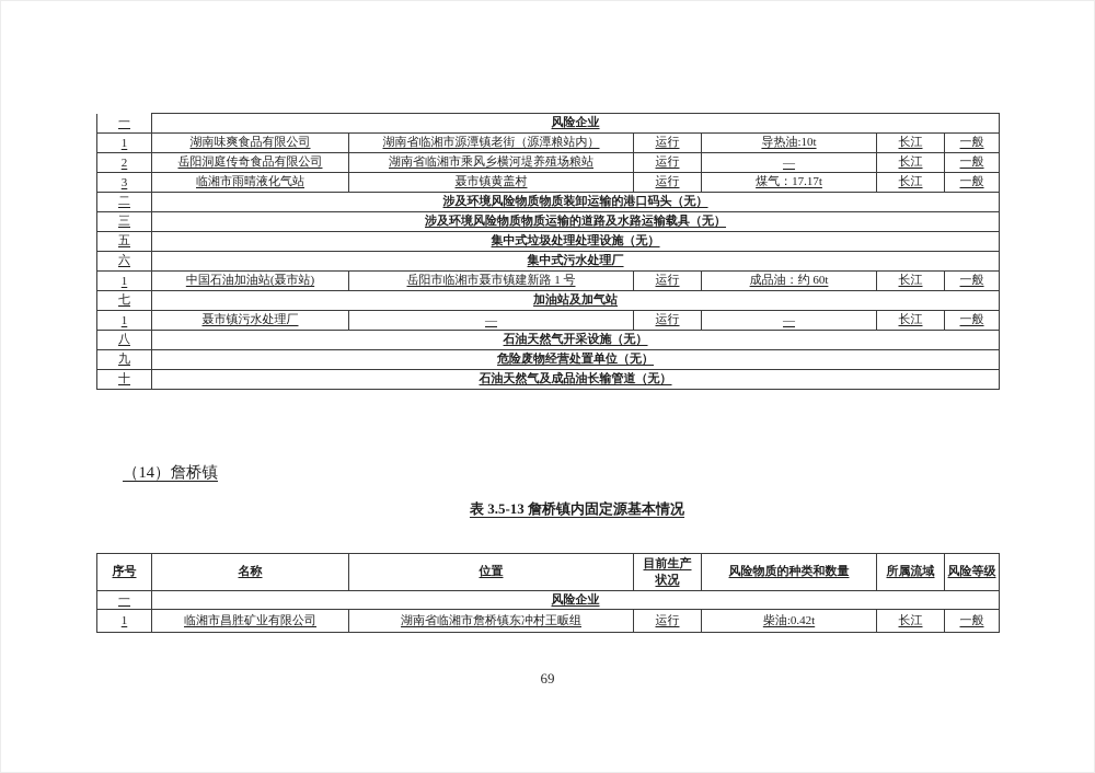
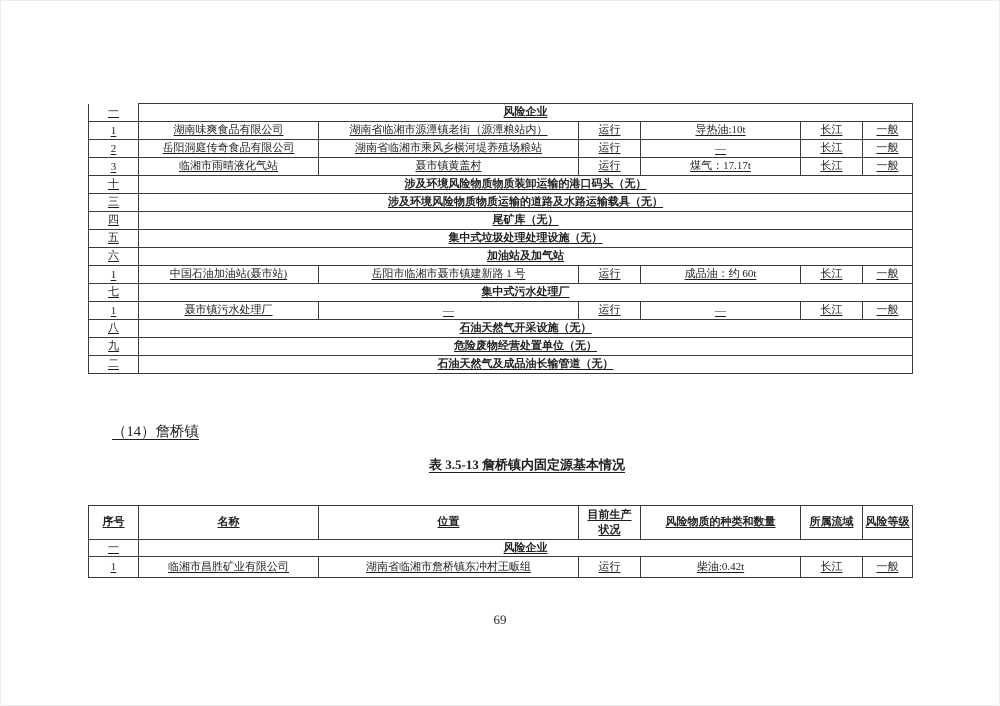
  一	风险企业
  1	湖南味爽食品有限公司	湖南省临湘市源潭镇老街（源潭粮站内）	运行	导热油:10t	长江	一般
  2	岳阳洞庭传奇食品有限公司	湖南省临湘市乘风乡横河堤养殖场粮站	运行	—	长江	一般
  3	临湘市雨晴液化气站	聂市镇黄盖村	运行	煤气：17.17t	长江	一般
- 二	涉及环境风险物质物质装卸运输的港口码头（无）
+ 十	涉及环境风险物质物质装卸运输的港口码头（无）
  三	涉及环境风险物质物质运输的道路及水路运输载具（无）
+ 四	尾矿库（无）
  五	集中式垃圾处理处理设施（无）
- 六	集中式污水处理厂
+ 六	加油站及加气站
  1	中国石油加油站(聂市站)	岳阳市临湘市聂市镇建新路 1 号	运行	成品油：约 60t	长江	一般
- 七	加油站及加气站
+ 七	集中式污水处理厂
  1	聂市镇污水处理厂	—	运行	—	长江	一般
  八	石油天然气开采设施（无）
  九	危险废物经营处置单位（无）
- 十	石油天然气及成品油长输管道（无）
+ 二	石油天然气及成品油长输管道（无）
  （14）詹桥镇
  表 3.5-13 詹桥镇内固定源基本情况
  序号	名称	位置	目前生产 状况	风险物质的种类和数量	所属流域	风险等级
  一	风险企业
  1	临湘市昌胜矿业有限公司	湖南省临湘市詹桥镇东冲村王畈组	运行	柴油:0.42t	长江	一般
  69
